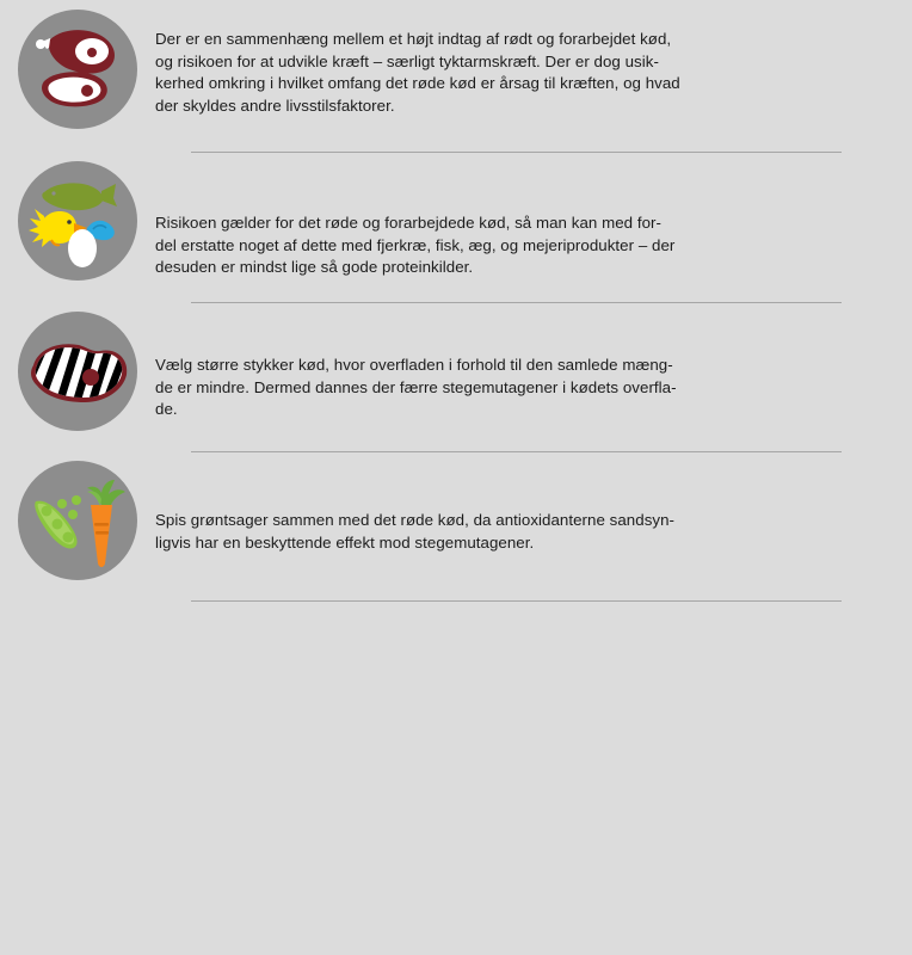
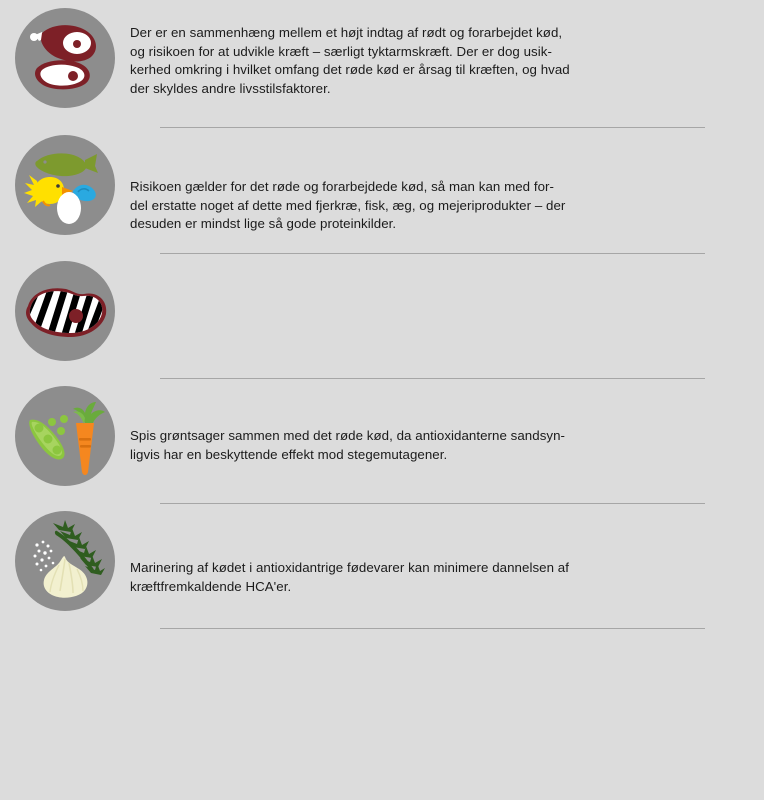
  Der er en sammenhæng mellem et højt indtag af rødt og forarbejdet kød,
  og risikoen for at udvikle kræft – særligt tyktarmskræft. Der er dog usik-
  kerhed omkring i hvilket omfang det røde kød er årsag til kræften, og hvad
  der skyldes andre livsstilsfaktorer.
  Risikoen gælder for det røde og forarbejdede kød, så man kan med for-
  del erstatte noget af dette med fjerkræ, fisk, æg, og mejeriprodukter – der
  desuden er mindst lige så gode proteinkilder.
- Vælg større stykker kød, hvor overfladen i forhold til den samlede mæng-
- de er mindre. Dermed dannes der færre stegemutagener i kødets overfla-
- de.
  Spis grøntsager sammen med det røde kød, da antioxidanterne sandsyn-
  ligvis har en beskyttende effekt mod stegemutagener.
+ Marinering af kødet i antioxidantrige fødevarer kan minimere dannelsen af
+ kræftfremkaldende HCA'er.
